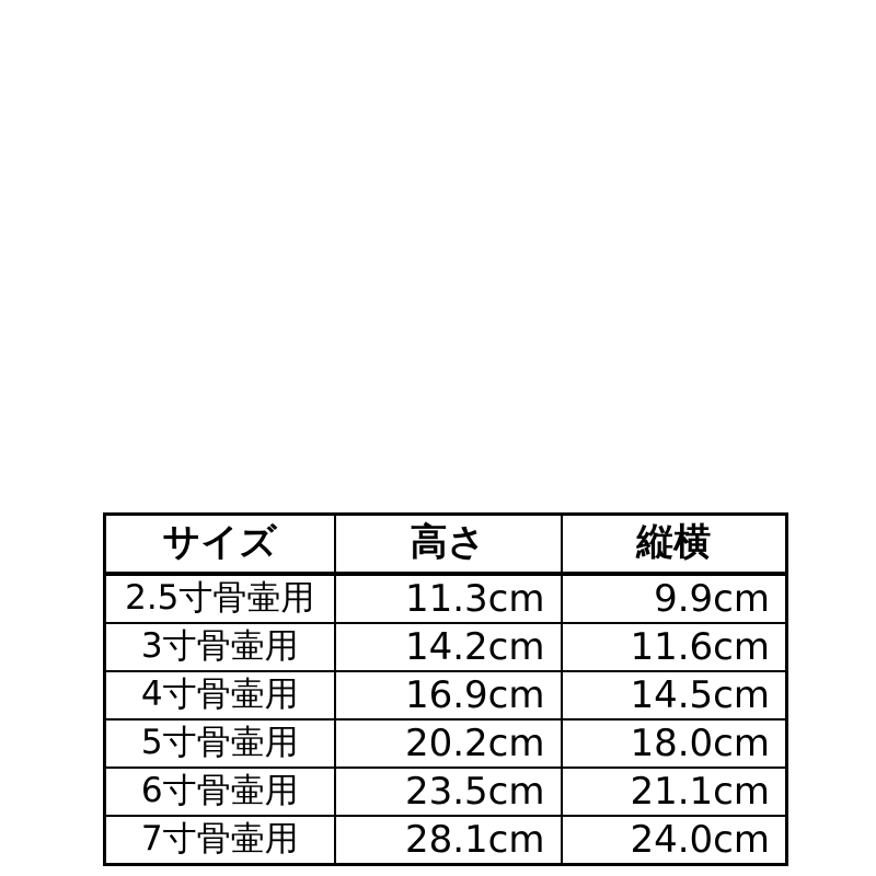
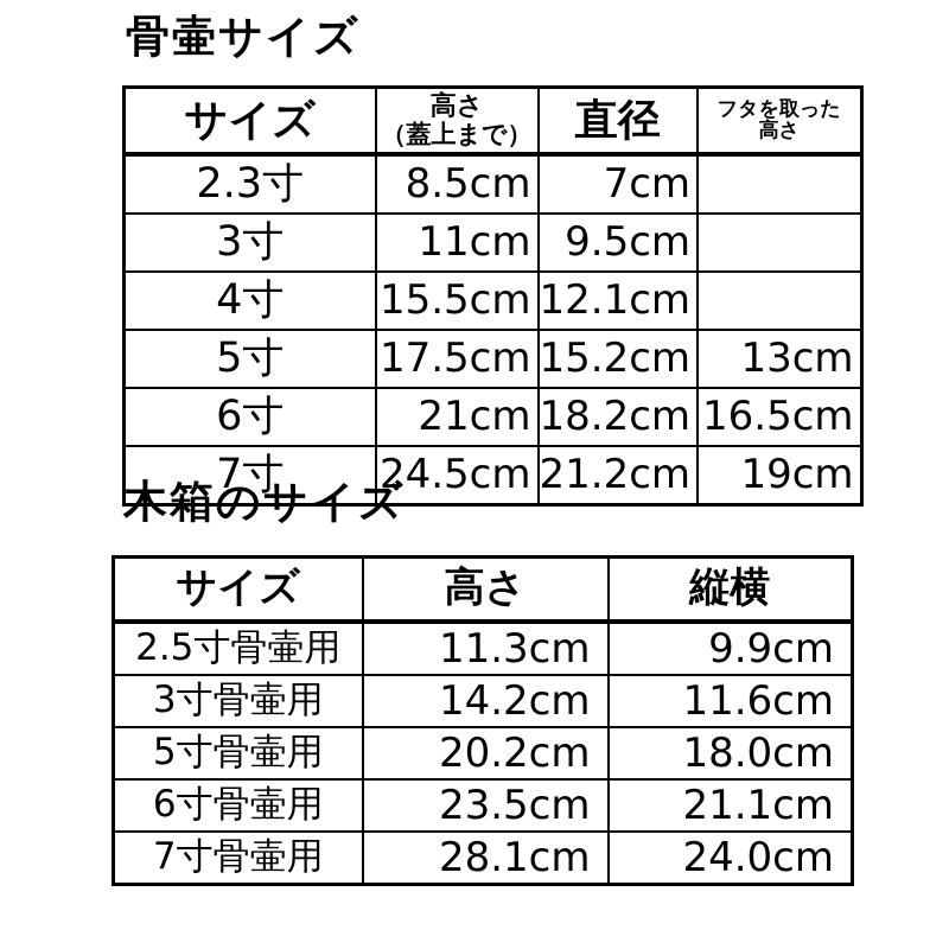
+ 骨壷サイズ
+ サイズ	高さ （蓋上まで）	直径	フタを取った 高さ
+ 2.3寸	8.5cm	7cm
+ 3寸	11cm	9.5cm
+ 4寸	15.5cm	12.1cm
+ 5寸	17.5cm	15.2cm	13cm
+ 6寸	21cm	18.2cm	16.5cm
+ 7寸	24.5cm	21.2cm	19cm
+ 木箱のサイズ
  サイズ	高さ	縦横
  2.5寸骨壷用	11.3cm	9.9cm
  3寸骨壷用	14.2cm	11.6cm
- 4寸骨壷用	16.9cm	14.5cm
  5寸骨壷用	20.2cm	18.0cm
  6寸骨壷用	23.5cm	21.1cm
  7寸骨壷用	28.1cm	24.0cm
